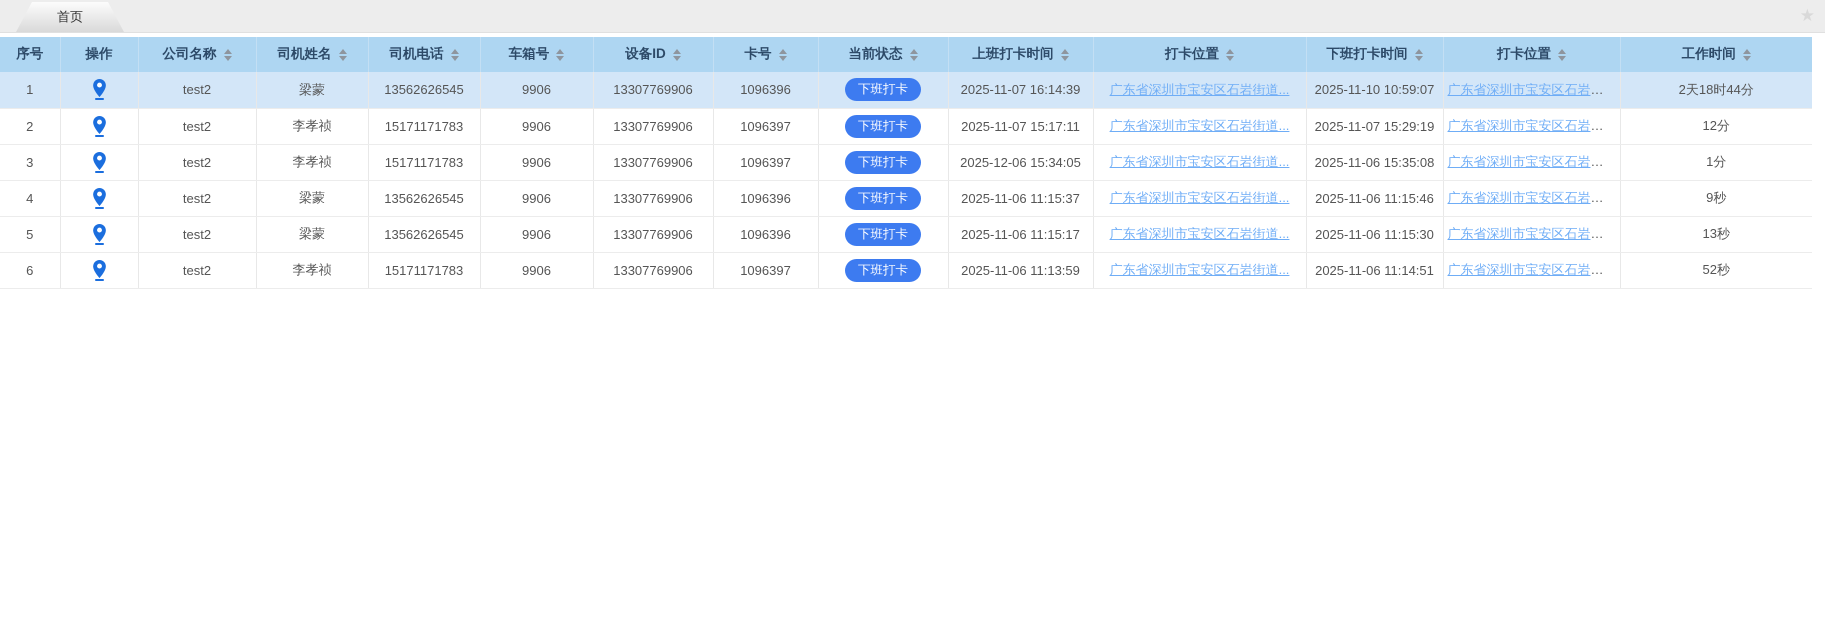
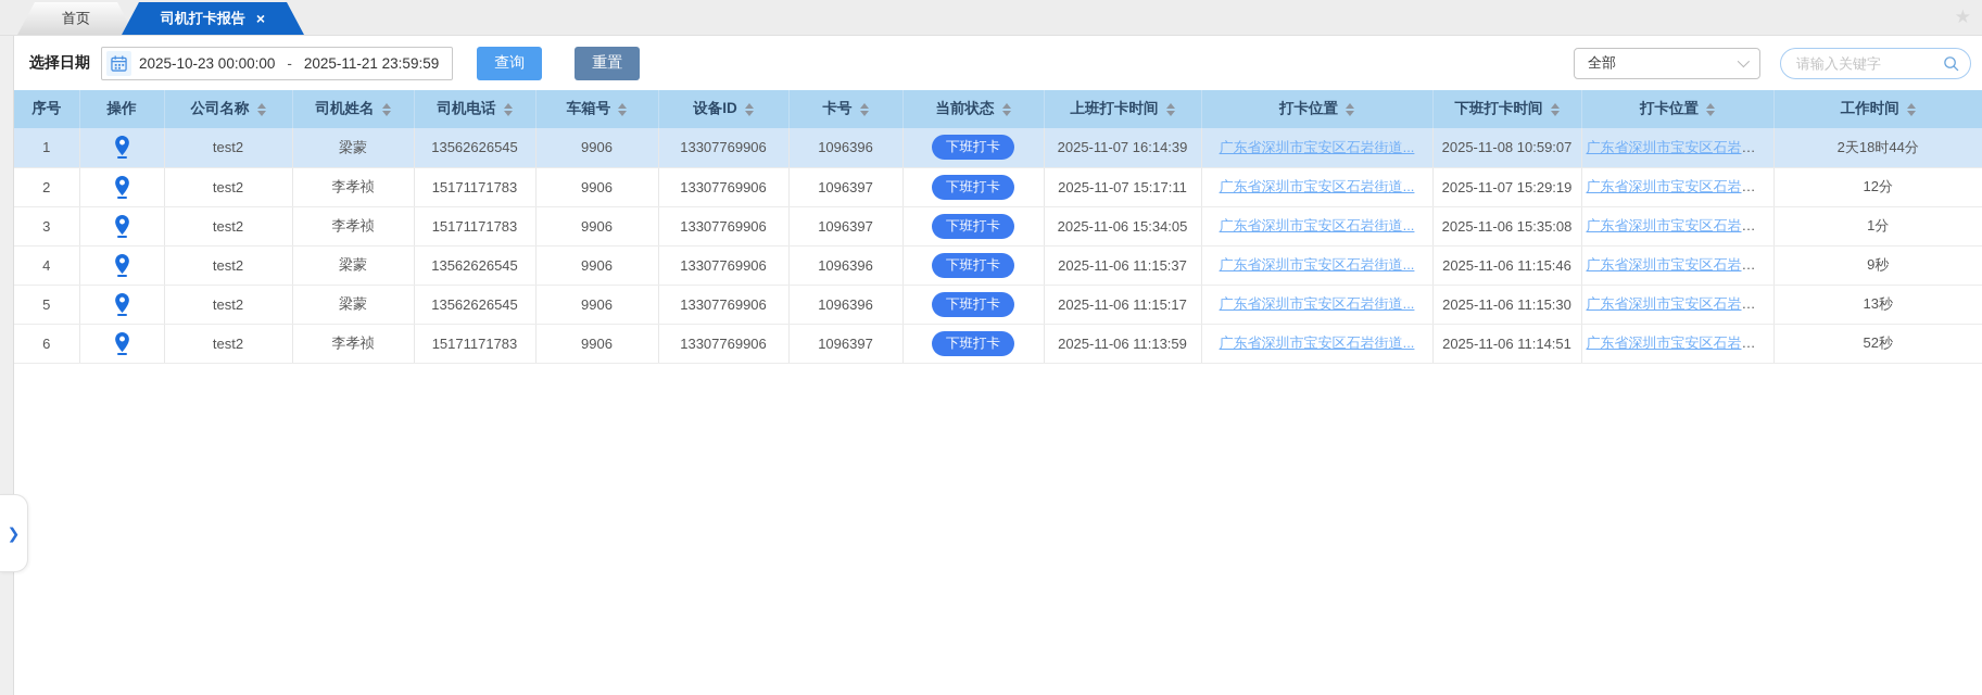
  首页
+ 司机打卡报告
+ ×
+ ❯
+ 选择日期
+ 2025-10-23 00:00:00
+ -
+ 2025-11-21 23:59:59
+ 查询
+ 重置
+ 全部
+ 请输入关键字
  序号	操作	公司名称	司机姓名	司机电话	车箱号	设备ID	卡号	当前状态	上班打卡时间	打卡位置	下班打卡时间	打卡位置	工作时间
- 1		test2	梁蒙	13562626545	9906	13307769906	1096396	下班打卡	2025-11-07 16:14:39	广东省深圳市宝安区石岩街道...	2025-11-10 10:59:07	广东省深圳市宝安区石岩街道.	2天18时44分
+ 1		test2	梁蒙	13562626545	9906	13307769906	1096396	下班打卡	2025-11-07 16:14:39	广东省深圳市宝安区石岩街道...	2025-11-08 10:59:07	广东省深圳市宝安区石岩街道.	2天18时44分
  2		test2	李孝祯	15171171783	9906	13307769906	1096397	下班打卡	2025-11-07 15:17:11	广东省深圳市宝安区石岩街道...	2025-11-07 15:29:19	广东省深圳市宝安区石岩街道.	12分
- 3		test2	李孝祯	15171171783	9906	13307769906	1096397	下班打卡	2025-12-06 15:34:05	广东省深圳市宝安区石岩街道...	2025-11-06 15:35:08	广东省深圳市宝安区石岩街道.	1分
+ 3		test2	李孝祯	15171171783	9906	13307769906	1096397	下班打卡	2025-11-06 15:34:05	广东省深圳市宝安区石岩街道...	2025-11-06 15:35:08	广东省深圳市宝安区石岩街道.	1分
  4		test2	梁蒙	13562626545	9906	13307769906	1096396	下班打卡	2025-11-06 11:15:37	广东省深圳市宝安区石岩街道...	2025-11-06 11:15:46	广东省深圳市宝安区石岩街道.	9秒
  5		test2	梁蒙	13562626545	9906	13307769906	1096396	下班打卡	2025-11-06 11:15:17	广东省深圳市宝安区石岩街道...	2025-11-06 11:15:30	广东省深圳市宝安区石岩街道.	13秒
  6		test2	李孝祯	15171171783	9906	13307769906	1096397	下班打卡	2025-11-06 11:13:59	广东省深圳市宝安区石岩街道...	2025-11-06 11:14:51	广东省深圳市宝安区石岩街道.	52秒
